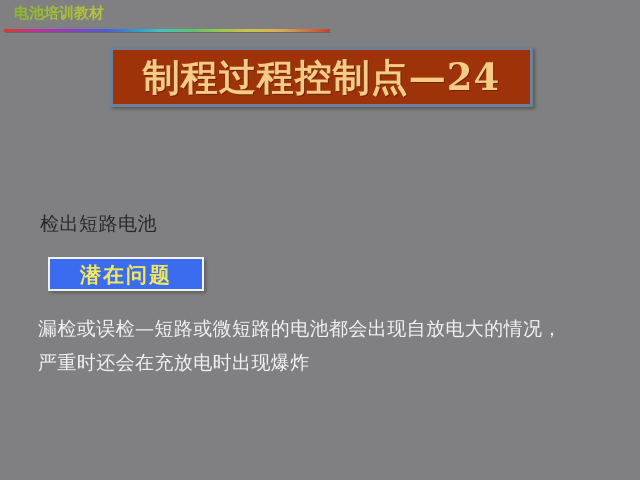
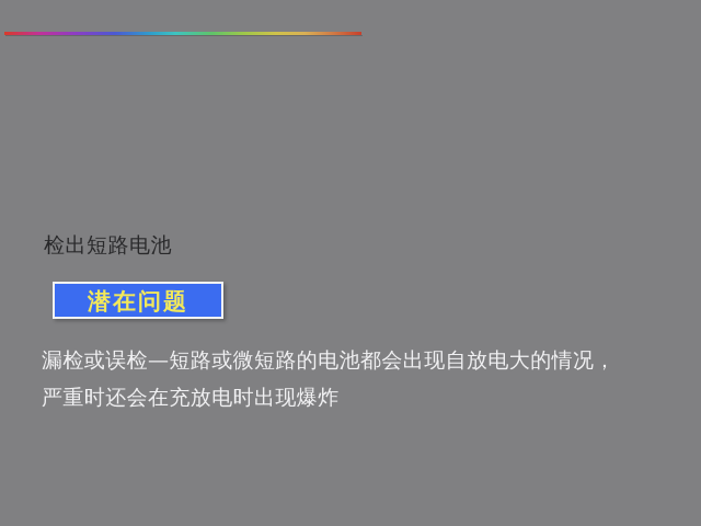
- 电池培训教材
- 制程过程控制点—24
  检出短路电池
  潜在问题
  漏检或误检—短路或微短路的电池都会出现自放电大的情况，
  严重时还会在充放电时出现爆炸
